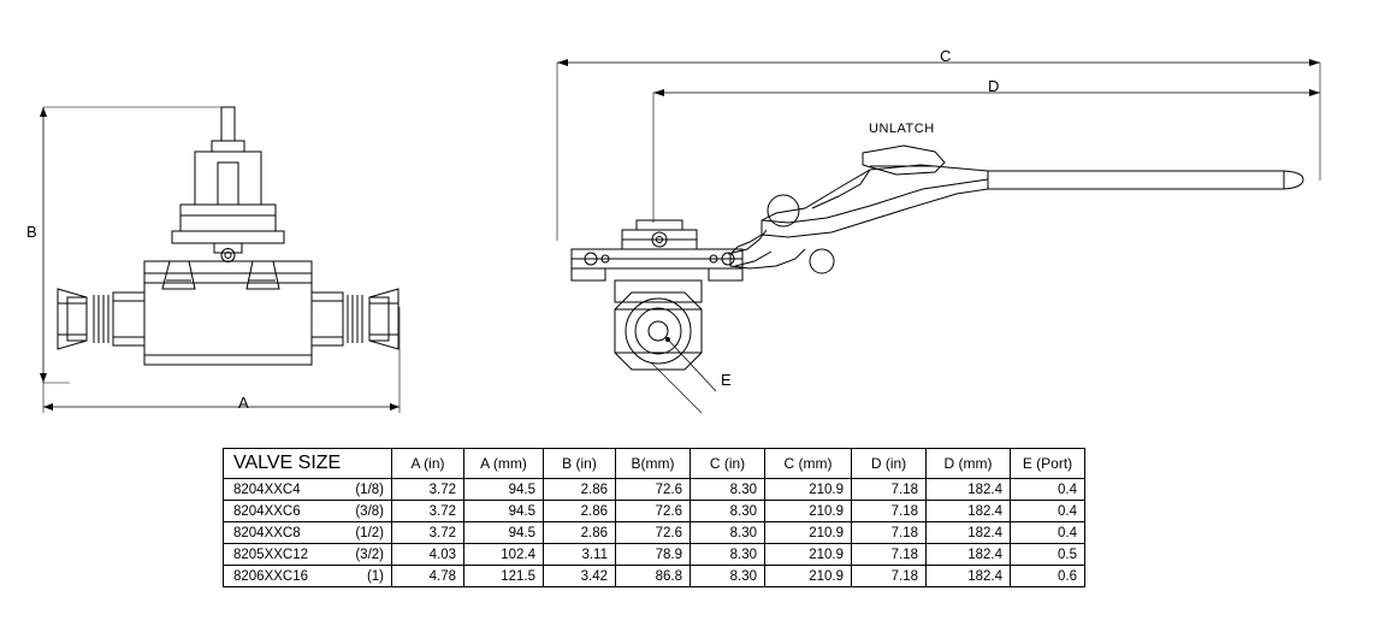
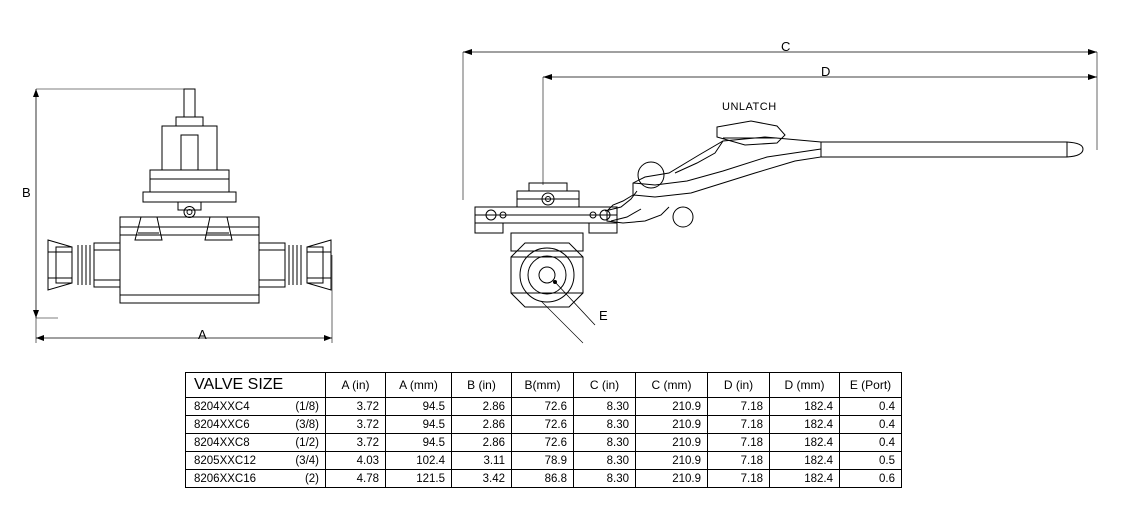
  B
  A
  C
  D
  E
  UNLATCH
  VALVE SIZE	A (in)	A (mm)	B (in)	B(mm)	C (in)	C (mm)	D (in)	D (mm)	E (Port)
  8204XXC4 (1/8)	3.72	94.5	2.86	72.6	8.30	210.9	7.18	182.4	0.4
  8204XXC6 (3/8)	3.72	94.5	2.86	72.6	8.30	210.9	7.18	182.4	0.4
  8204XXC8 (1/2)	3.72	94.5	2.86	72.6	8.30	210.9	7.18	182.4	0.4
- 8205XXC12 (3/2)	4.03	102.4	3.11	78.9	8.30	210.9	7.18	182.4	0.5
+ 8205XXC12 (3/4)	4.03	102.4	3.11	78.9	8.30	210.9	7.18	182.4	0.5
- 8206XXC16 (1)	4.78	121.5	3.42	86.8	8.30	210.9	7.18	182.4	0.6
+ 8206XXC16 (2)	4.78	121.5	3.42	86.8	8.30	210.9	7.18	182.4	0.6
